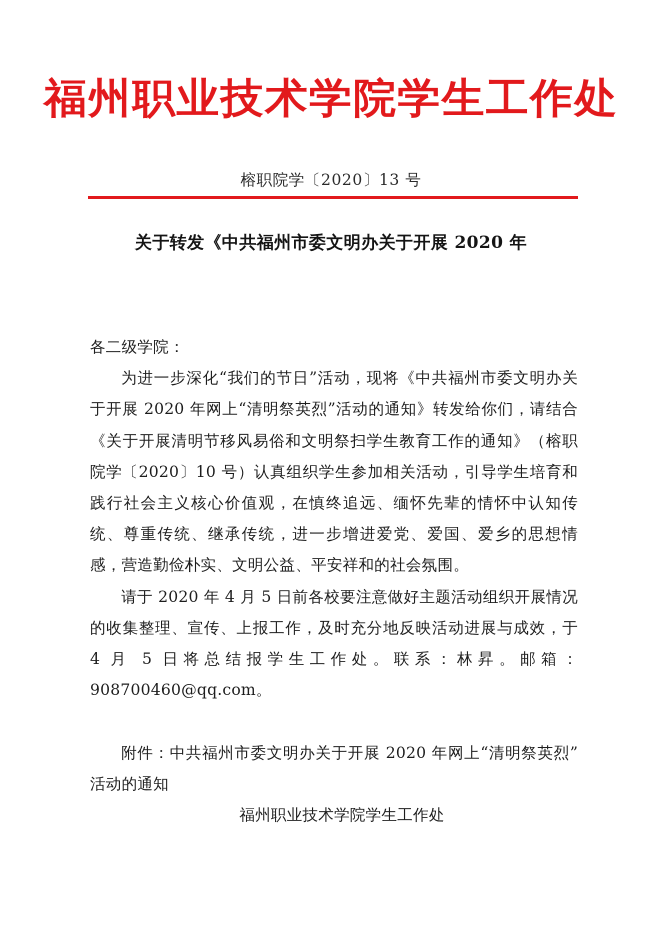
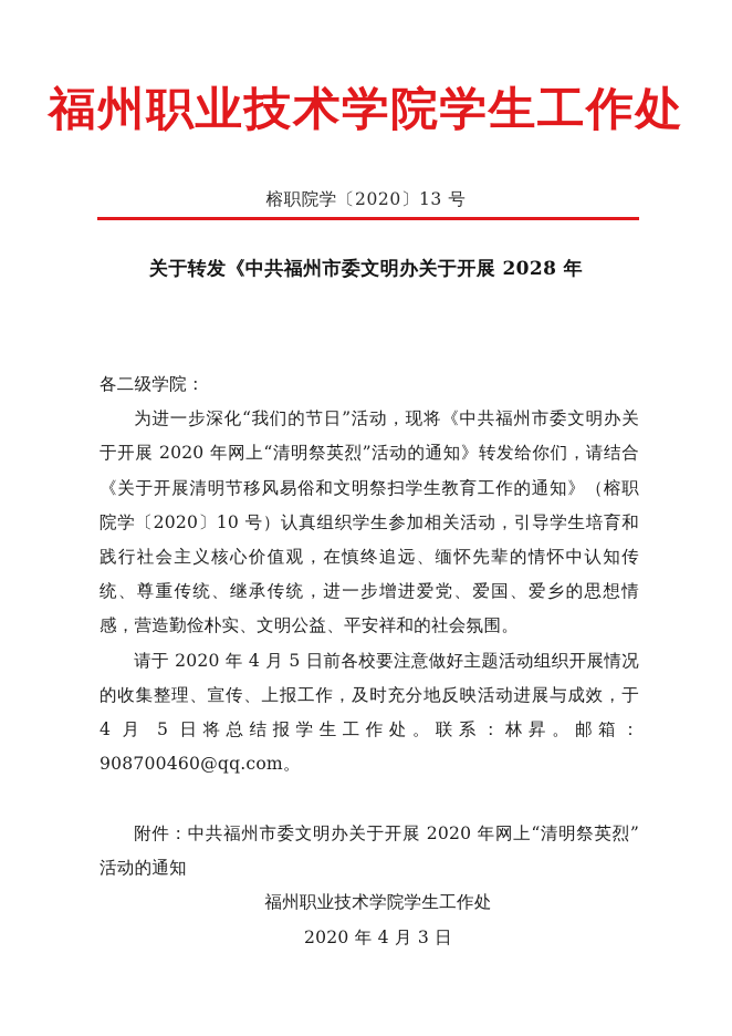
  福州职业技术学院学生工作处
  榕职院学〔2020〕13 号
- 关于转发《中共福州市委文明办关于开展 2020 年
+ 关于转发《中共福州市委文明办关于开展 2028 年
  各二级学院：
  为进一步深化“我们的节日”活动，现将《中共福州市委文明办关于开展 2020 年网上“清明祭英烈”活动的通知》转发给你们，请结合《关于开展清明节移风易俗和文明祭扫学生教育工作的通知》（榕职院学〔2020〕10 号）认真组织学生参加相关活动，引导学生培育和践行社会主义核心价值观，在慎终追远、缅怀先辈的情怀中认知传统、尊重传统、继承传统，进一步增进爱党、爱国、爱乡的思想情感，营造勤俭朴实、文明公益、平安祥和的社会氛围。
  请于 2020 年 4 月 5 日前各校要注意做好主题活动组织开展情况的收集整理、宣传、上报工作，及时充分地反映活动进展与成效，于 4 月 5 日将总结报学生工作处。联系：林昇。邮箱：908700460@qq.com。
  附件：中共福州市委文明办关于开展 2020 年网上“清明祭英烈”活动的通知
  福州职业技术学院学生工作处
+ 2020 年 4 月 3 日
